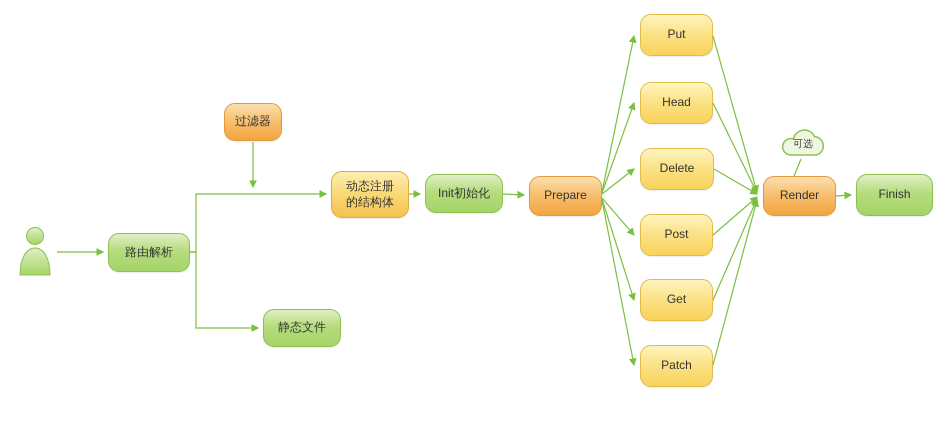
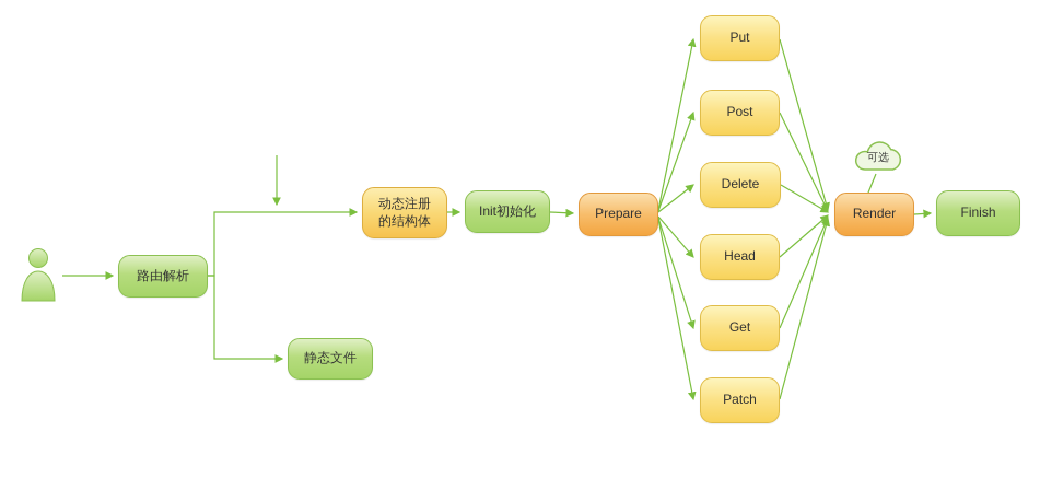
  路由解析
- 过滤器
  静态文件
  动态注册
  的结构体
  Init初始化
  Prepare
  Put
- Head
+ Post
  Delete
- Post
+ Head
  Get
  Patch
  Render
  Finish
  可选
